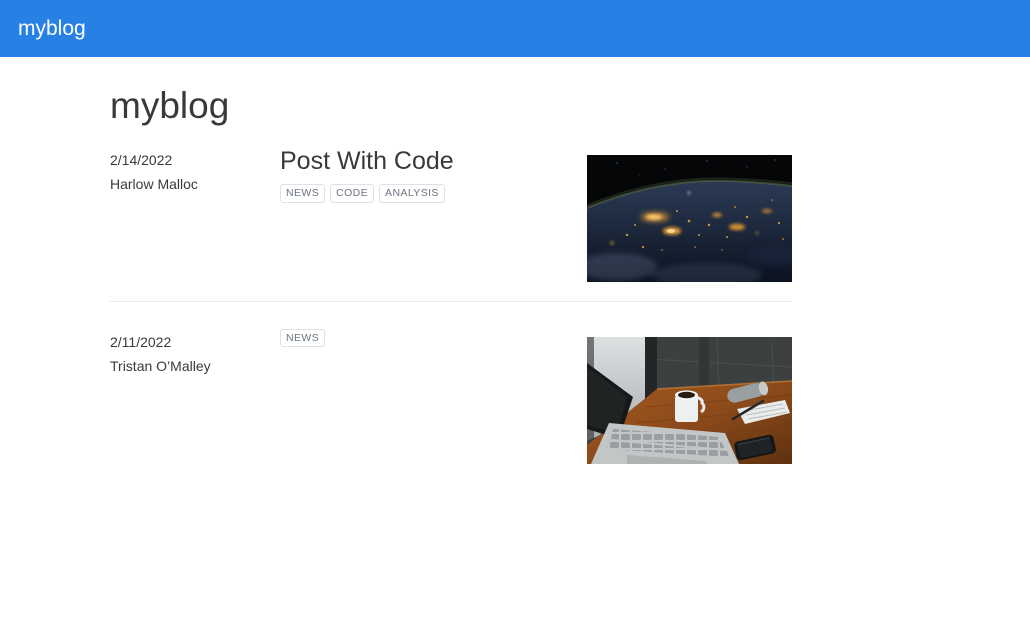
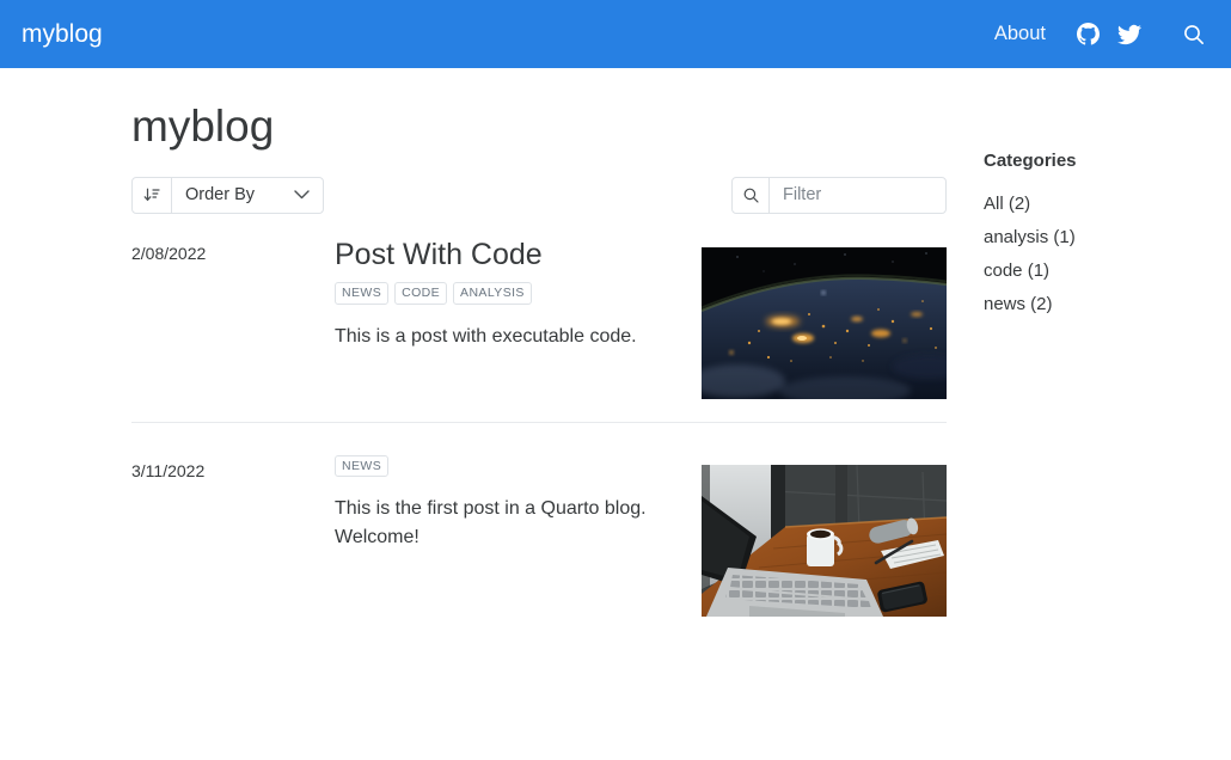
  myblog
+ About
  myblog
+ Order By
+ Filter
- 2/14/2022
+ 2/08/2022
- Harlow Malloc
  Post With Code
  NEWS
  CODE
  ANALYSIS
+ This is a post with executable code.
- 2/11/2022
+ 3/11/2022
- Tristan O’Malley
  NEWS
+ This is the first post in a Quarto blog. Welcome!
+ Categories
+ All (2)
+ analysis (1)
+ code (1)
+ news (2)
